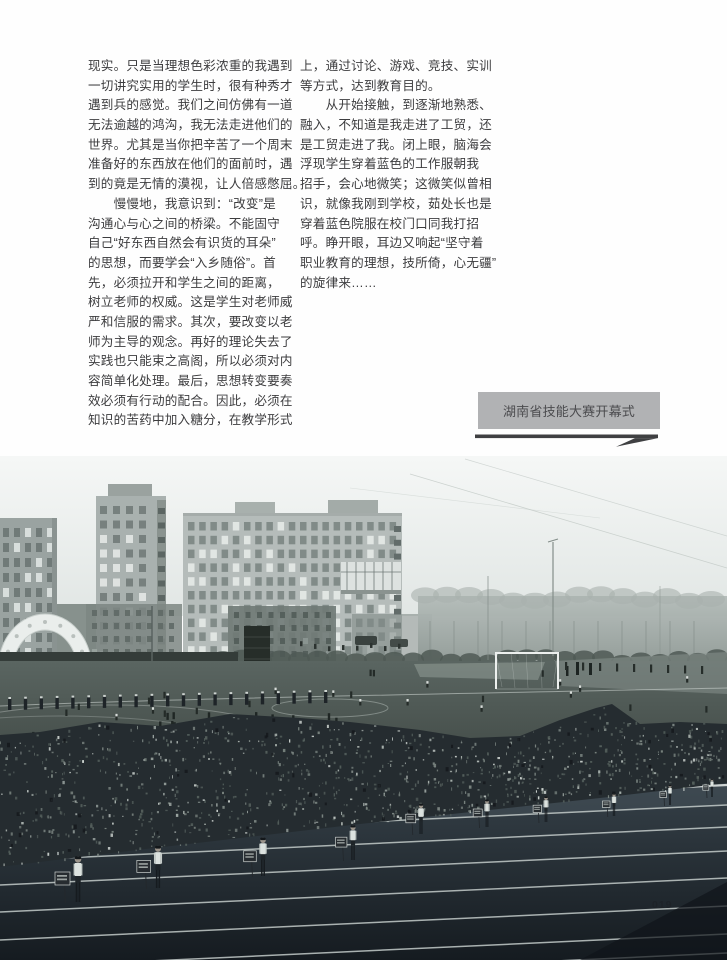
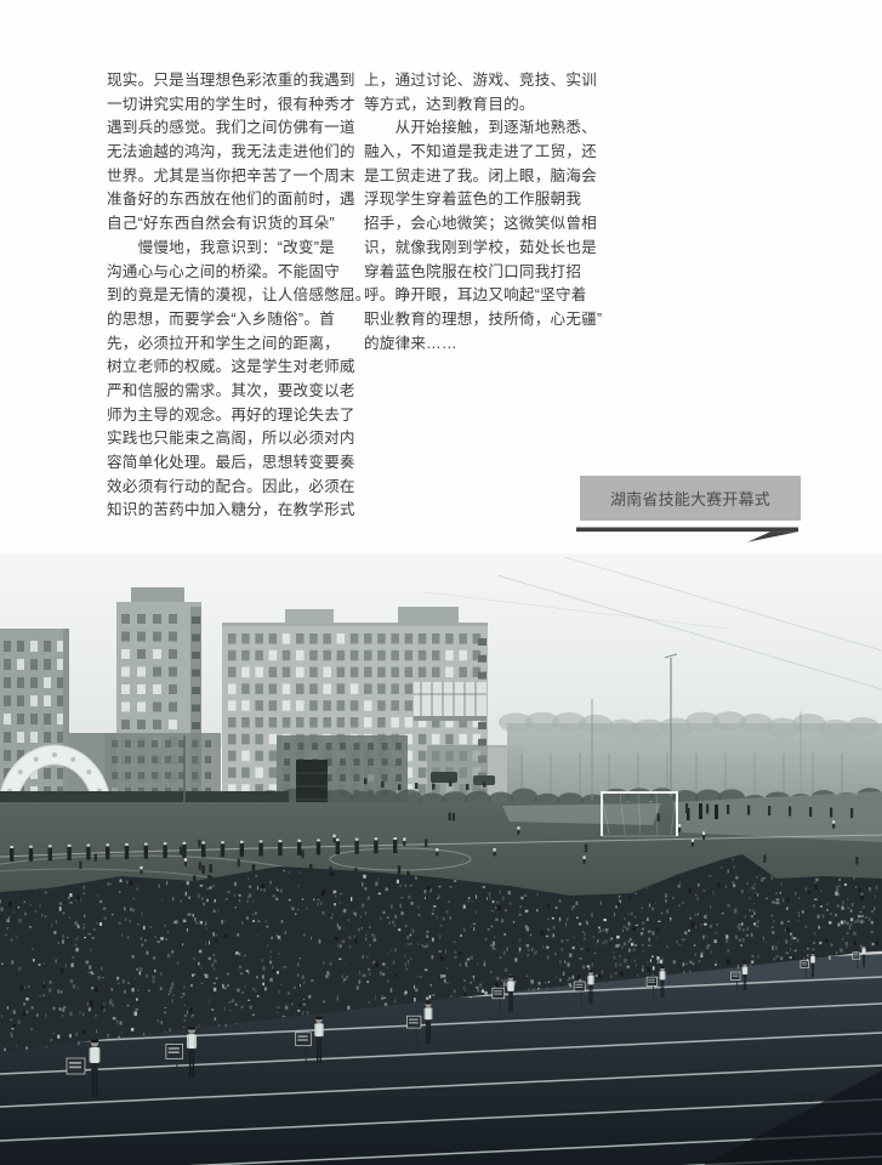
  现实。只是当理想色彩浓重的我遇到
  一切讲究实用的学生时，很有种秀才
  遇到兵的感觉。我们之间仿佛有一道
  无法逾越的鸿沟，我无法走进他们的
  世界。尤其是当你把辛苦了一个周末
  准备好的东西放在他们的面前时，遇
- 到的竟是无情的漠视，让人倍感憋屈。
+ 自己“好东西自然会有识货的耳朵”
  慢慢地，我意识到：“改变”是
  沟通心与心之间的桥梁。不能固守
- 自己“好东西自然会有识货的耳朵”
+ 到的竟是无情的漠视，让人倍感憋屈。
  的思想，而要学会“入乡随俗”。首
  先，必须拉开和学生之间的距离，
  树立老师的权威。这是学生对老师威
  严和信服的需求。其次，要改变以老
  师为主导的观念。再好的理论失去了
  实践也只能束之高阁，所以必须对内
  容简单化处理。最后，思想转变要奏
  效必须有行动的配合。因此，必须在
  知识的苦药中加入糖分，在教学形式
  上，通过讨论、游戏、竞技、实训
  等方式，达到教育目的。
  从开始接触，到逐渐地熟悉、
  融入，不知道是我走进了工贸，还
  是工贸走进了我。闭上眼，脑海会
  浮现学生穿着蓝色的工作服朝我
  招手，会心地微笑；这微笑似曾相
  识，就像我刚到学校，茹处长也是
  穿着蓝色院服在校门口同我打招
  呼。睁开眼，耳边又响起“坚守着
  职业教育的理想，技所倚，心无疆”
  的旋律来……
  湖南省技能大赛开幕式
  019
